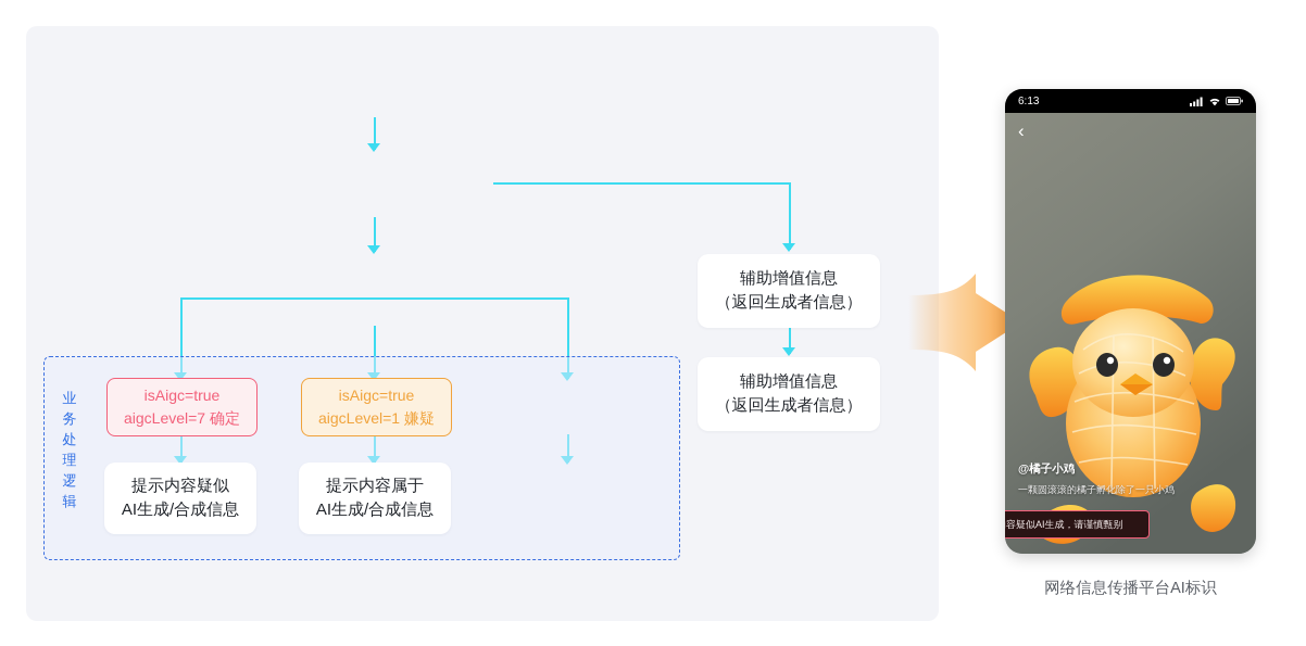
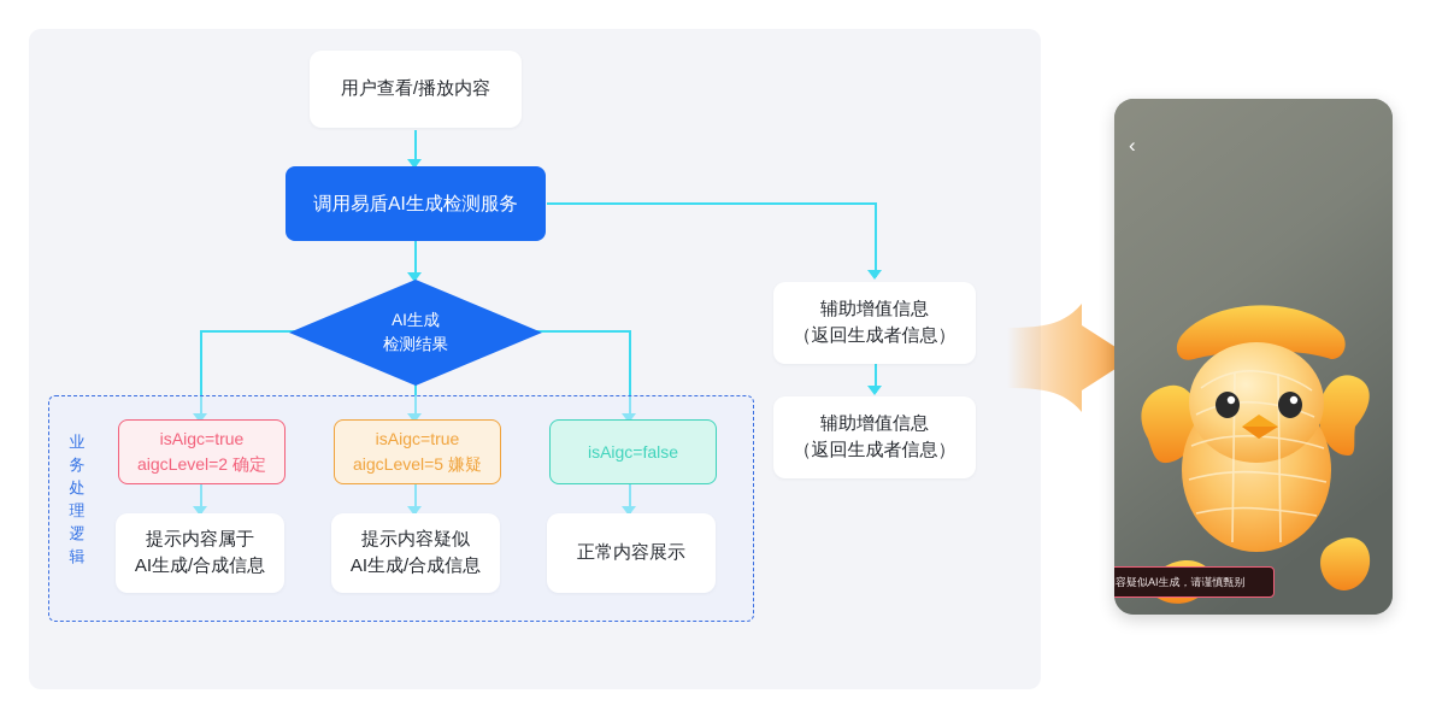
  业
  务
  处
  理
  逻
  辑
+ 用户查看/播放内容
+ 调用易盾AI生成检测服务
+ AI生成
+ 检测结果
  isAigc=true
- aigcLevel=7 确定
+ aigcLevel=2 确定
  isAigc=true
- aigcLevel=1 嫌疑
+ aigcLevel=5 嫌疑
+ isAigc=false
- 提示内容疑似
+ 提示内容属于
  AI生成/合成信息
- 提示内容属于
+ 提示内容疑似
  AI生成/合成信息
+ 正常内容展示
  辅助增值信息
  （返回生成者信息）
  辅助增值信息
  （返回生成者信息）
- 6:13
  ‹
- @橘子小鸡
- 一颗圆滚滚的橘子孵化除了一只小鸡
  容疑似AI生成，请谨慎甄别
- 网络信息传播平台AI标识
